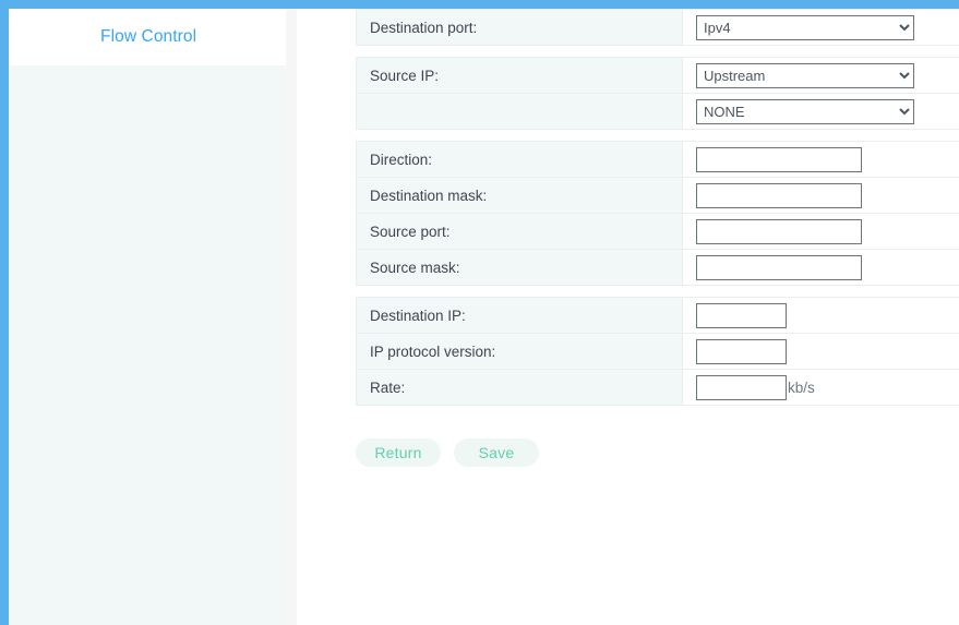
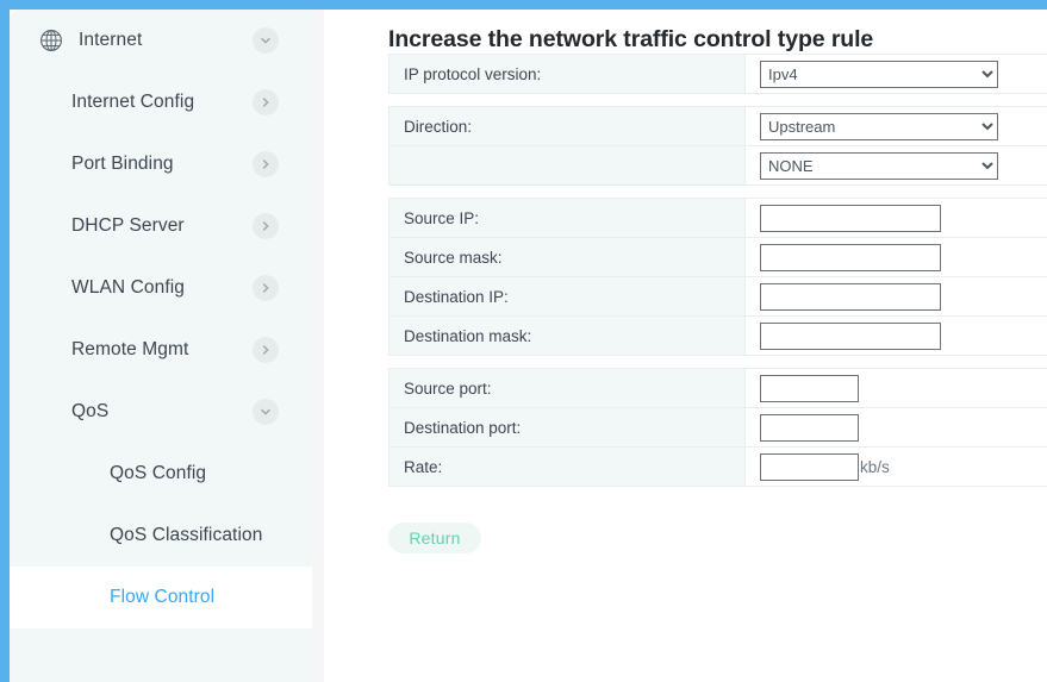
+ Internet
+ Internet Config
+ Port Binding
+ DHCP Server
+ WLAN Config
+ Remote Mgmt
+ QoS
+ QoS Config
+ QoS Classification
  Flow Control
+ Increase the network traffic control type rule
- Destination port:	Ipv4
+ IP protocol version:	Ipv4
- Source IP:	Upstream
+ Direction:	Upstream
  	NONE
- Direction:
+ Source IP:
- Destination mask:
+ Source mask:
- Source port:
+ Destination IP:
- Source mask:
+ Destination mask:
- Destination IP:
+ Source port:
- IP protocol version:
+ Destination port:
  Rate:	kb/s
  Return
- Save
